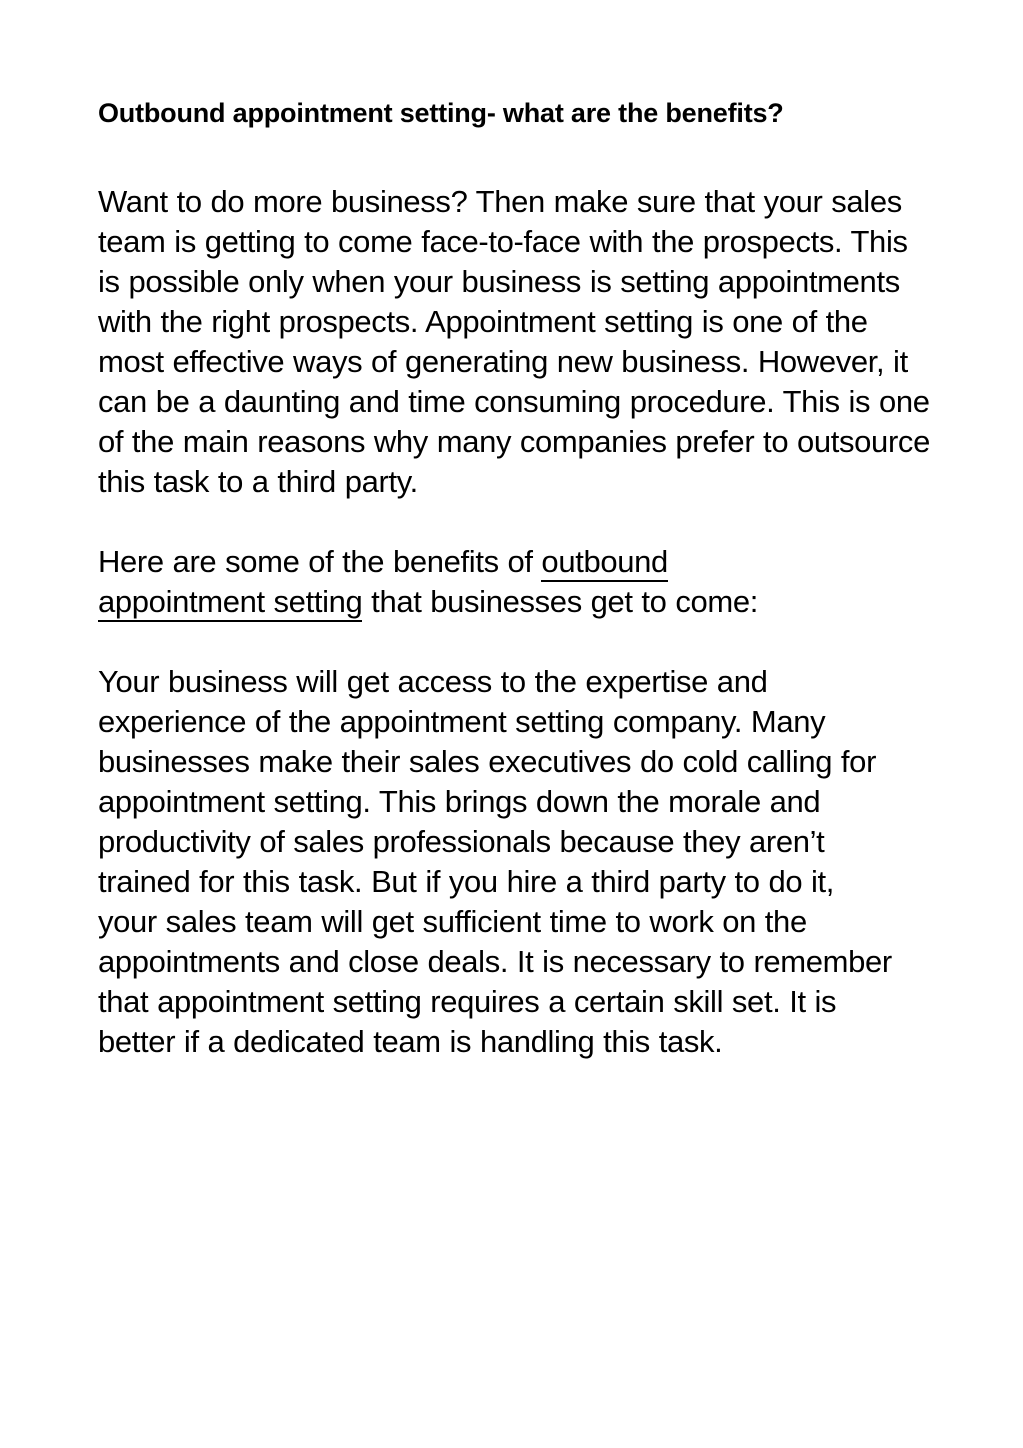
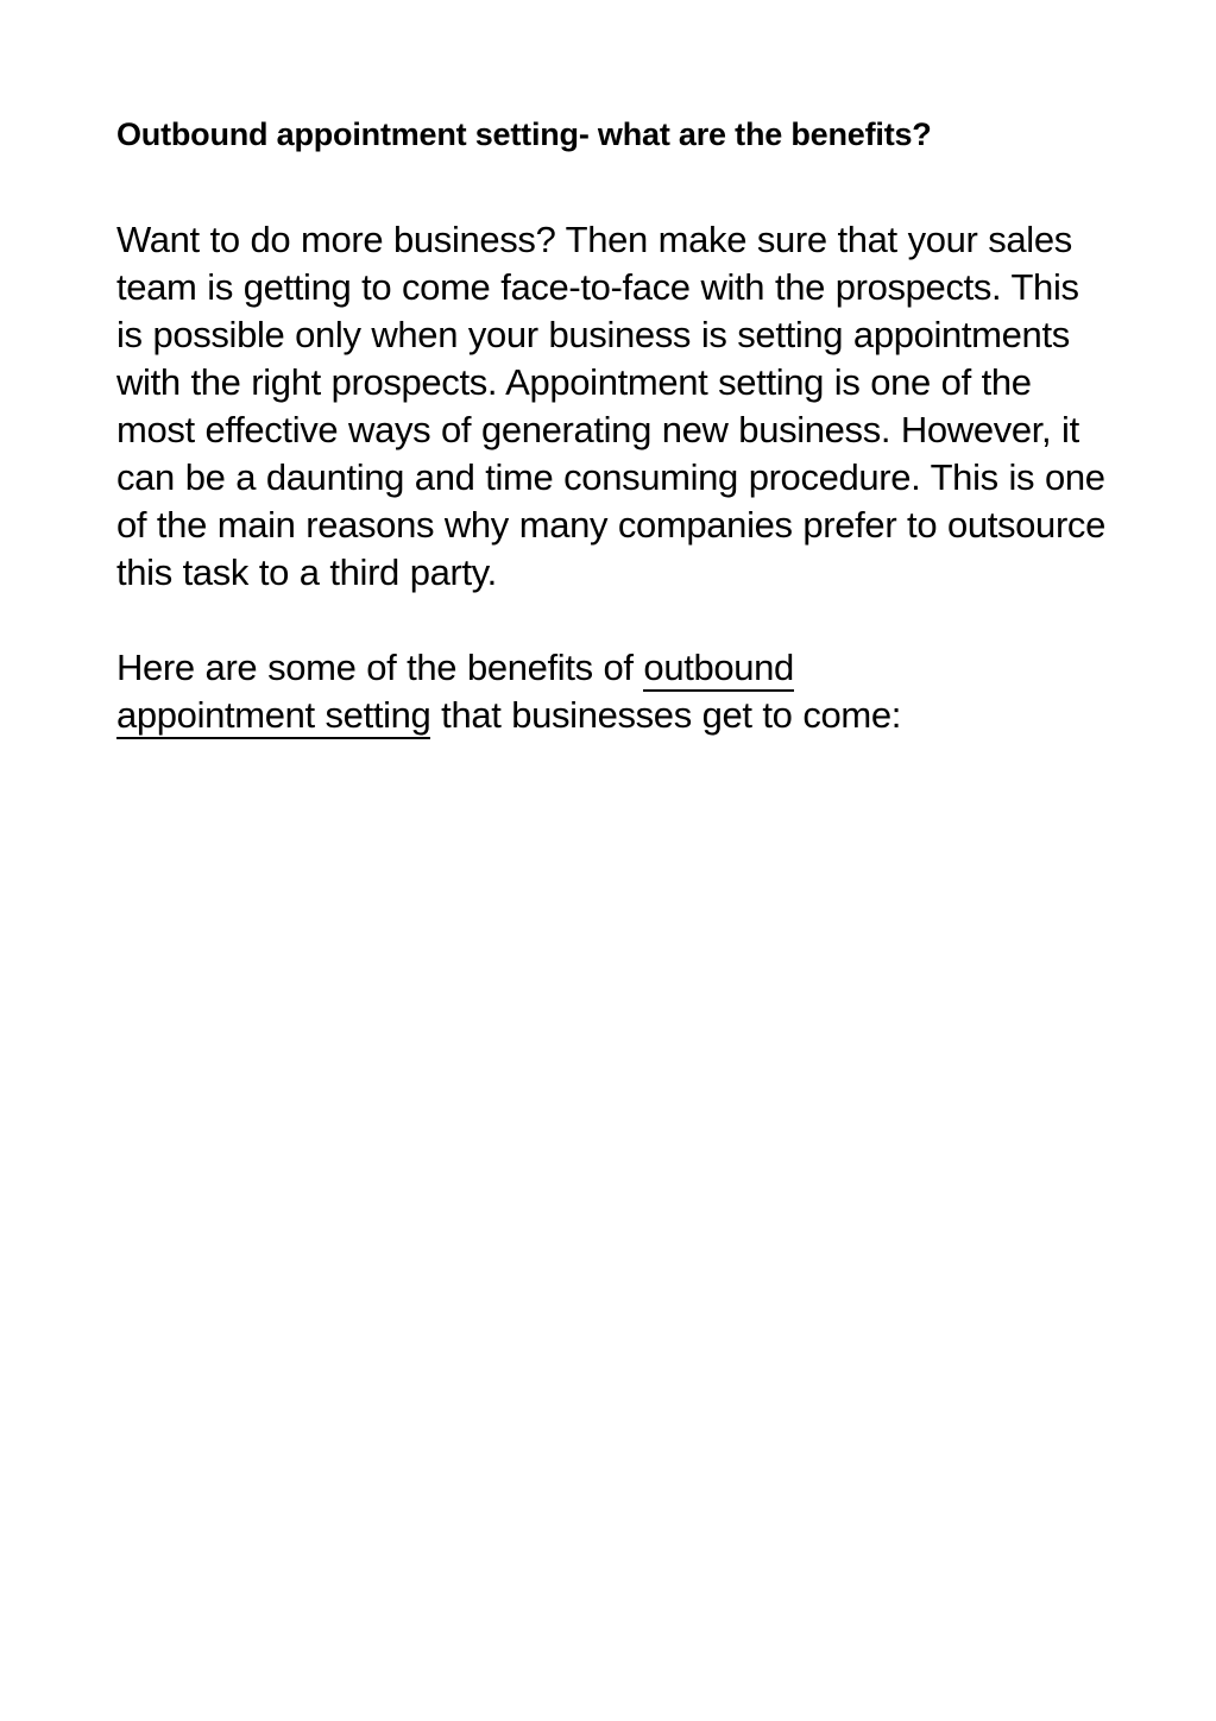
  Outbound appointment setting- what are the benefits?
  Want to do more business? Then make sure that your sales team is getting to come face-to-face with the prospects. This is possible only when your business is setting appointments with the right prospects. Appointment setting is one of the most effective ways of generating new business. However, it can be a daunting and time consuming procedure. This is one of the main reasons why many companies prefer to outsource this task to a third party.
  Here are some of the benefits of outbound appointment setting that businesses get to come:
- Your business will get access to the expertise and experience of the appointment setting company. Many businesses make their sales executives do cold calling for appointment setting. This brings down the morale and productivity of sales professionals because they aren’t trained for this task. But if you hire a third party to do it, your sales team will get sufficient time to work on the appointments and close deals. It is necessary to remember that appointment setting requires a certain skill set. It is better if a dedicated team is handling this task.
